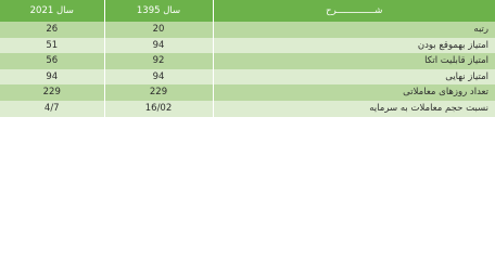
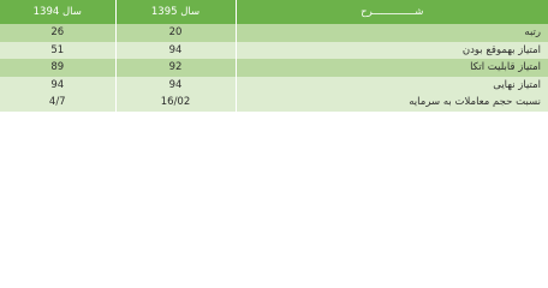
- شــــــــــــــرح	سال 1395	سال 2021
+ شــــــــــــــرح	سال 1395	سال 1394
  رتبه	20	26
  امتیاز بهموقع بودن	94	51
- امتیاز قابلیت اتکا	92	56
+ امتیاز قابلیت اتکا	92	89
  امتیاز نهایی	94	94
- تعداد روزهای معاملاتی	229	229
  نسبت حجم معاملات به سرمایه	16/02	4/7
